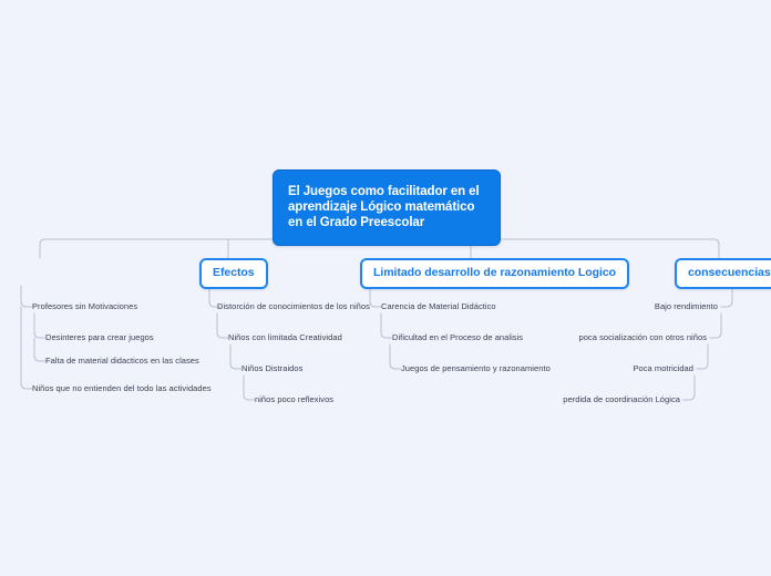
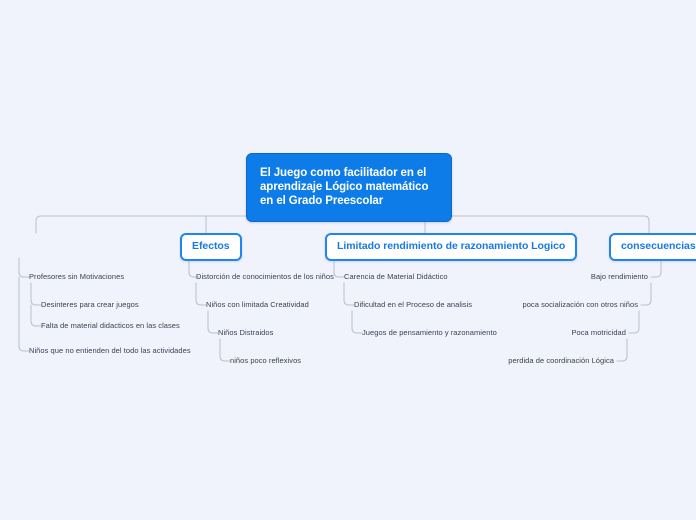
- El Juegos como facilitador en el aprendizaje Lógico matemático en el Grado Preescolar
+ El Juego como facilitador en el aprendizaje Lógico matemático en el Grado Preescolar
  Efectos
- Limitado desarrollo de razonamiento Logico
+ Limitado rendimiento de razonamiento Logico
  consecuencias
  Profesores sin Motivaciones
  Desinteres para crear juegos
  Falta de material didacticos en las clases
  Niños que no entienden del todo las actividades
  Distorción de conocimientos de los niños
  Niños con limitada Creatividad
  Niños Distraidos
  niños poco reflexivos
  Carencia de Material Didáctico
  Dificultad en el Proceso de analisis
  Juegos de pensamiento y razonamiento
  Bajo rendimiento
  poca socialización con otros niños
  Poca motricidad
  perdida de coordinación Lógica
